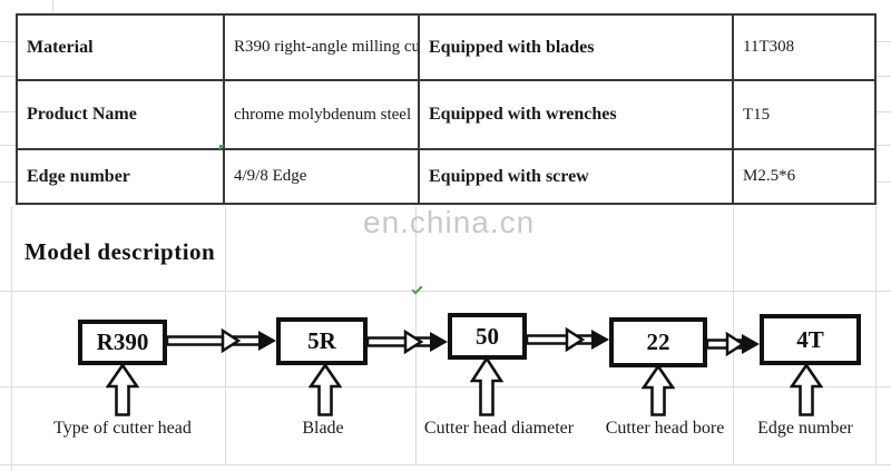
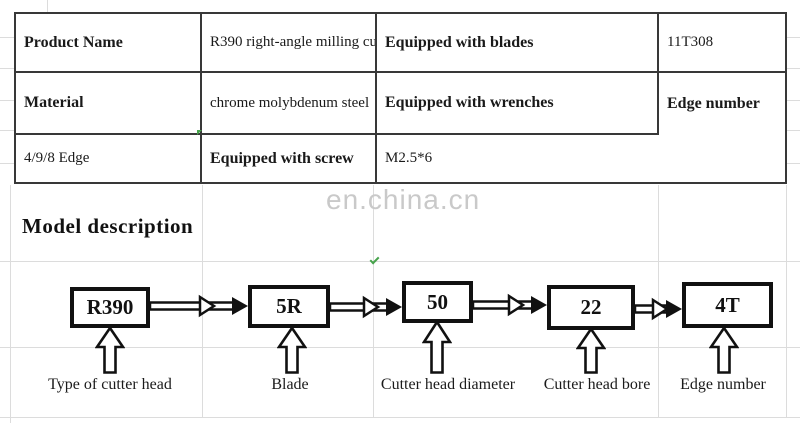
- Material
+ Product Name
  R390 right-angle milling cu
  Equipped with blades
  11T308
- Product Name
+ Material
  chrome molybdenum steel
  Equipped with wrenches
- T15
  Edge number
  4/9/8 Edge
  Equipped with screw
  M2.5*6
  en.china.cn
  Model description
  R390
  5R
  50
  22
  4T
  Type of cutter head
  Blade
  Cutter head diameter
  Cutter head bore
  Edge number
